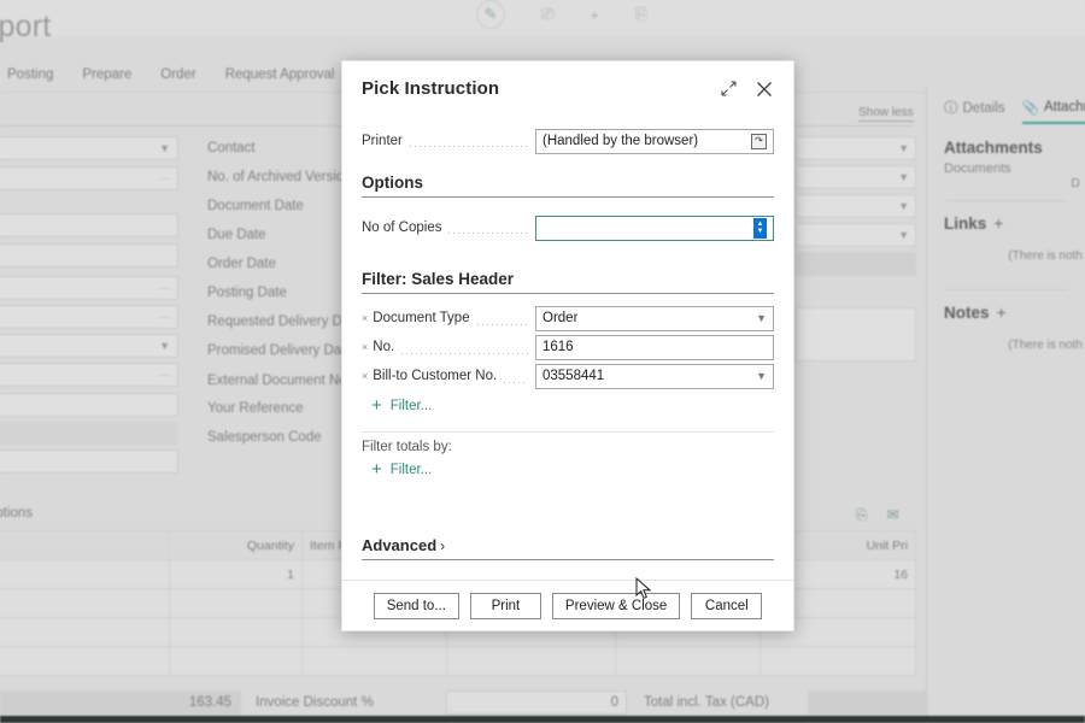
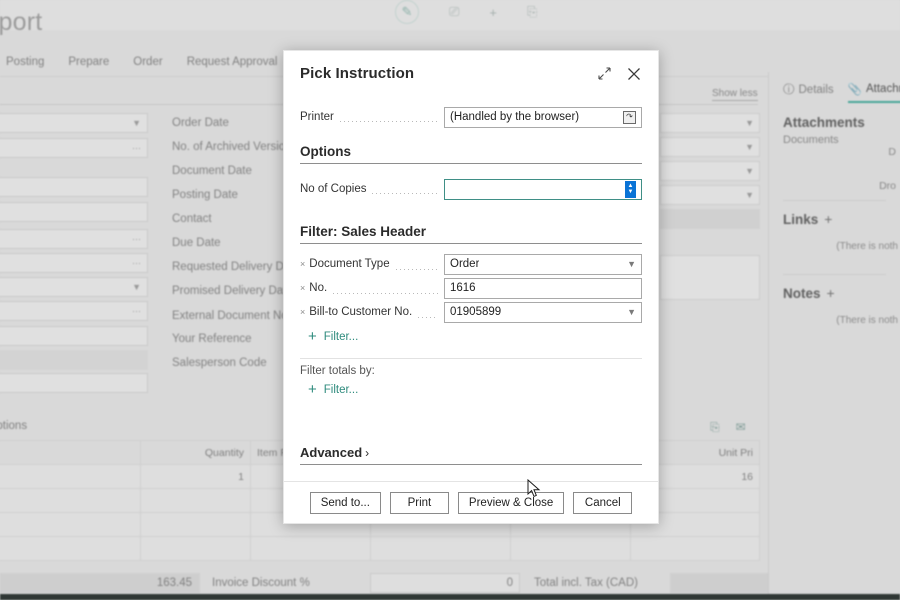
  ✎
  +
  ⎘
  port
  Posting
  Prepare
  Order
  Request Approval
  Show less
  ▼
  ▼
- Contact
+ Order Date
  No. of Archived Versio
  Document Date
- Due Date
+ Posting Date
- Order Date
+ Contact
- Posting Date
+ Due Date
  Requested Delivery D
  Promised Delivery Da
  External Document N
  Your Reference
  Salesperson Code
  ▼
  ▼
  ▼
  ▼
  tions
  ⎘
  ✉
  163.45
  Invoice Discount %
  0
  Total incl. Tax (CAD)
  ⓘ
  Details
  📎
  Attach
  Attachments
  Documents
  D
+ Dro
  Links
  +
  (There is noth
  Notes
  +
  (There is noth
  Pick Instruction
  Printer
  (Handled by the browser)
  ↷
  Options
  No of Copies
  Filter: Sales Header
  ×
  Document Type
  Order
  ▼
  ×
  No.
  1616
  ×
  Bill-to Customer No.
- 03558441
+ 01905899
  ▼
  +
  Filter...
  Filter totals by:
  +
  Filter...
  Advanced
  ›
  Send to...
  Print
  Preview & Close
  Cancel
